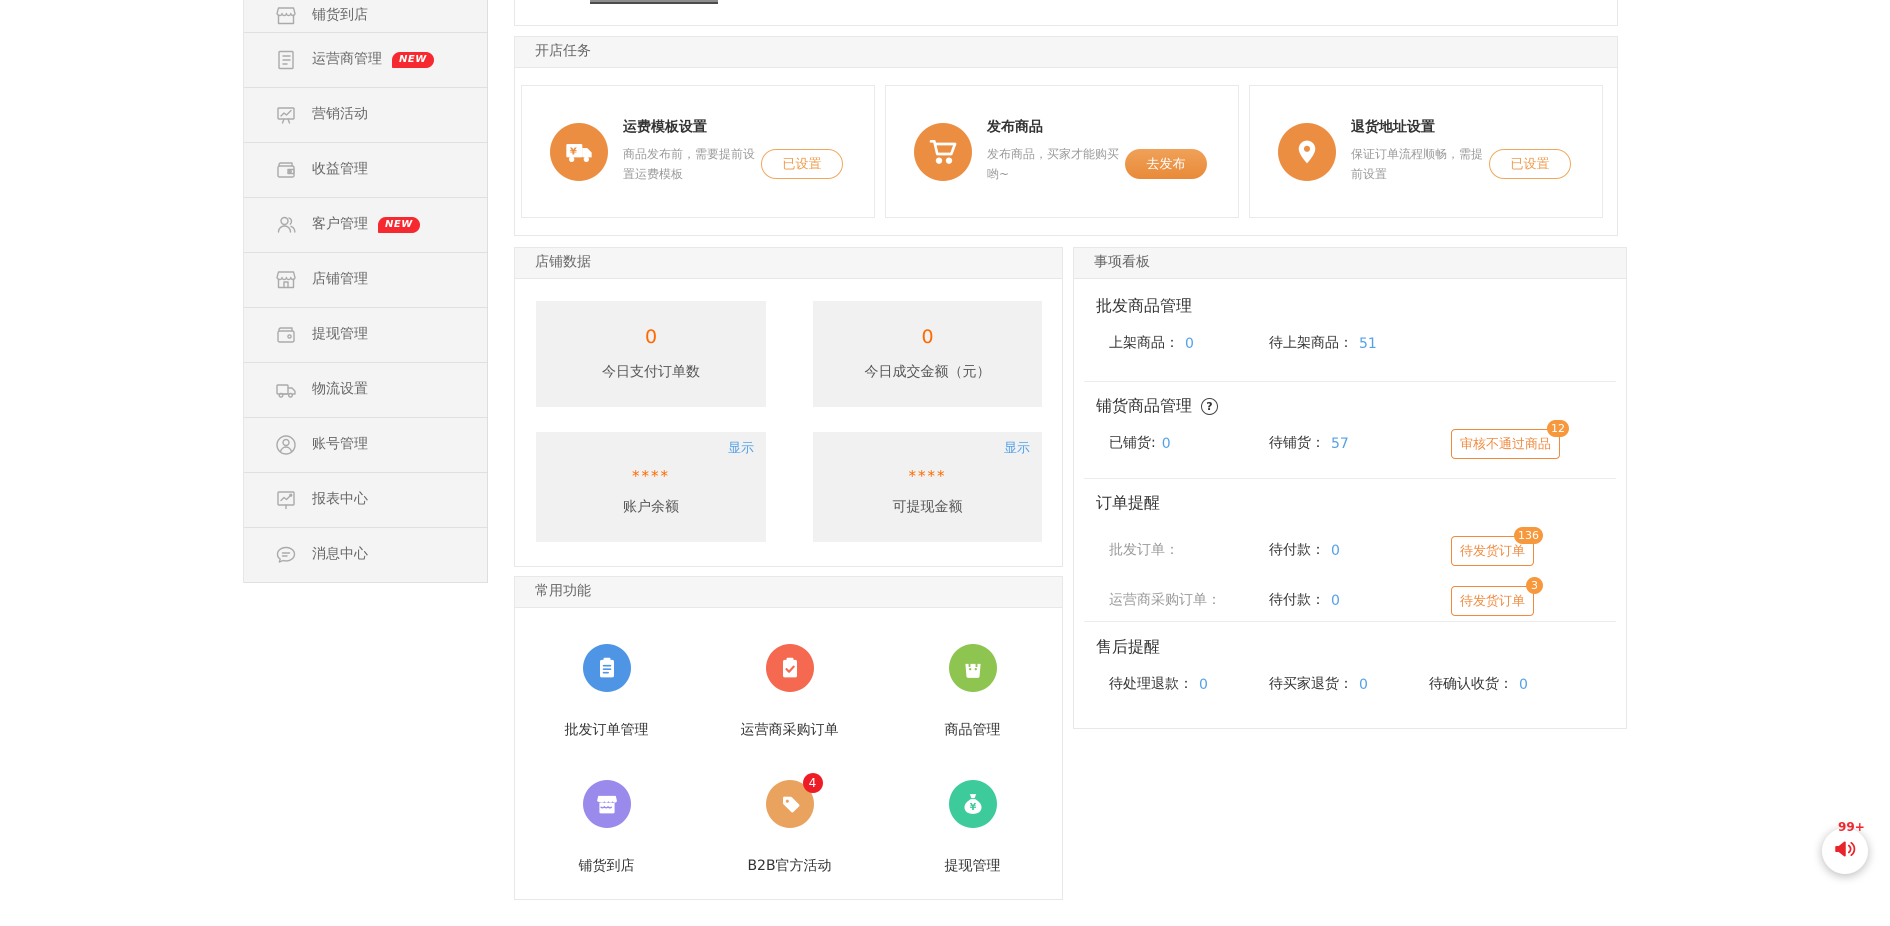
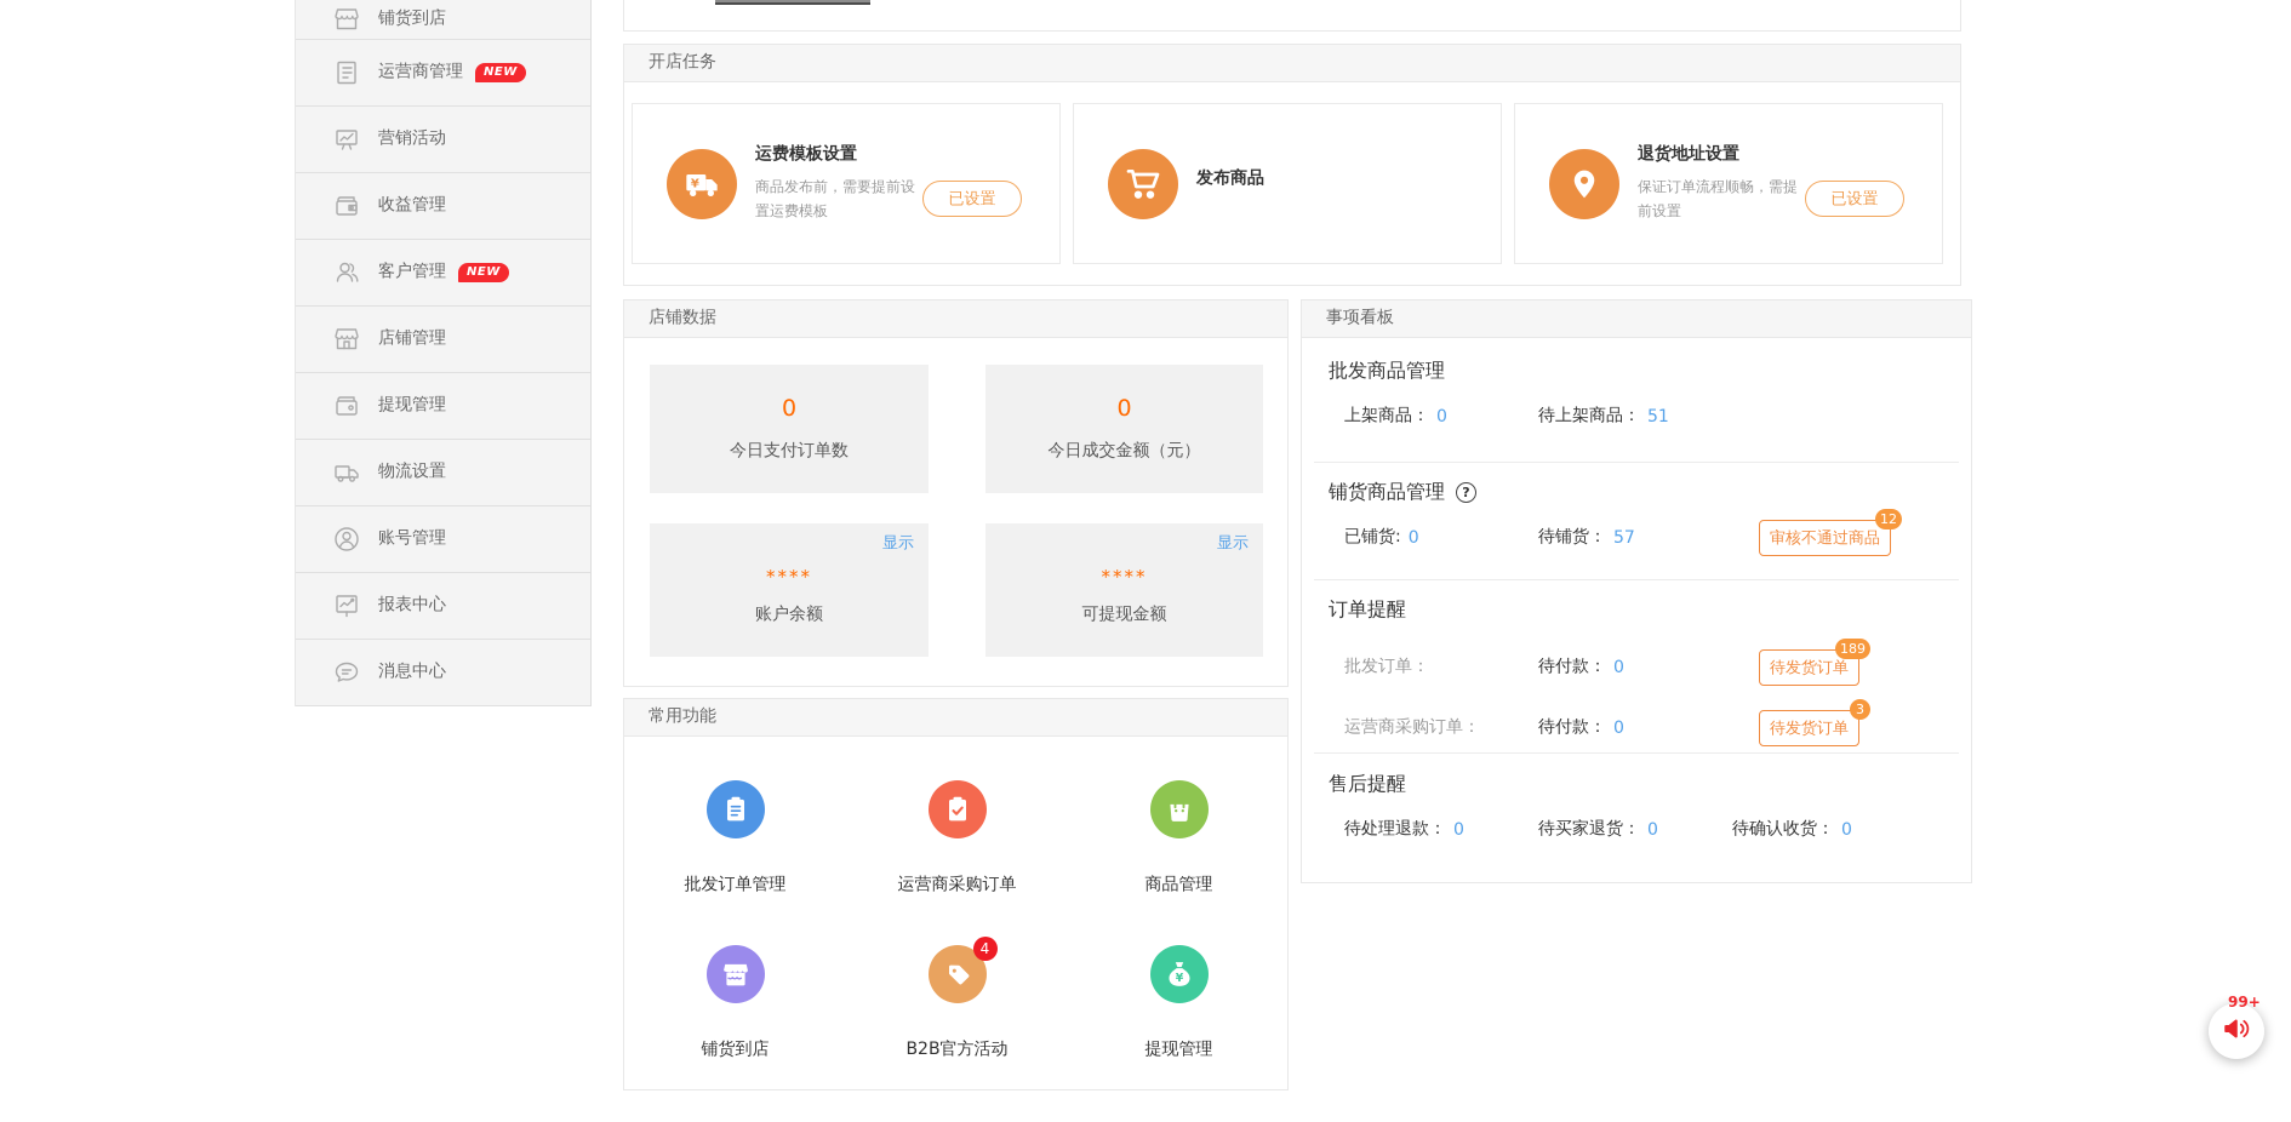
  铺货到店
  运营商管理
  NEW
  营销活动
  收益管理
  客户管理
  NEW
  店铺管理
  提现管理
  物流设置
  账号管理
  报表中心
  消息中心
  开店任务
  ¥
  运费模板设置
  商品发布前，需要提前设置运费模板
  已设置
  发布商品
- 发布商品，买家才能购买哟~
- 去发布
  退货地址设置
  保证订单流程顺畅，需提前设置
  已设置
  店铺数据
  0
  今日支付订单数
  0
  今日成交金额（元）
  显示
  ****
  账户余额
  显示
  ****
  可提现金额
  常用功能
  批发订单管理
  运营商采购订单
  商品管理
  铺货到店
  4
  B2B官方活动
  ¥
  提现管理
  事项看板
  批发商品管理
  上架商品：
  0
  待上架商品：
  51
  铺货商品管理
  ?
  已铺货:
  0
  待铺货：
  57
  审核不通过商品
  12
  订单提醒
  批发订单：
  待付款：
  0
  待发货订单
- 136
+ 189
  运营商采购订单：
  待付款：
  0
  待发货订单
  3
  售后提醒
  待处理退款：
  0
  待买家退货：
  0
  待确认收货：
  0
  99+
